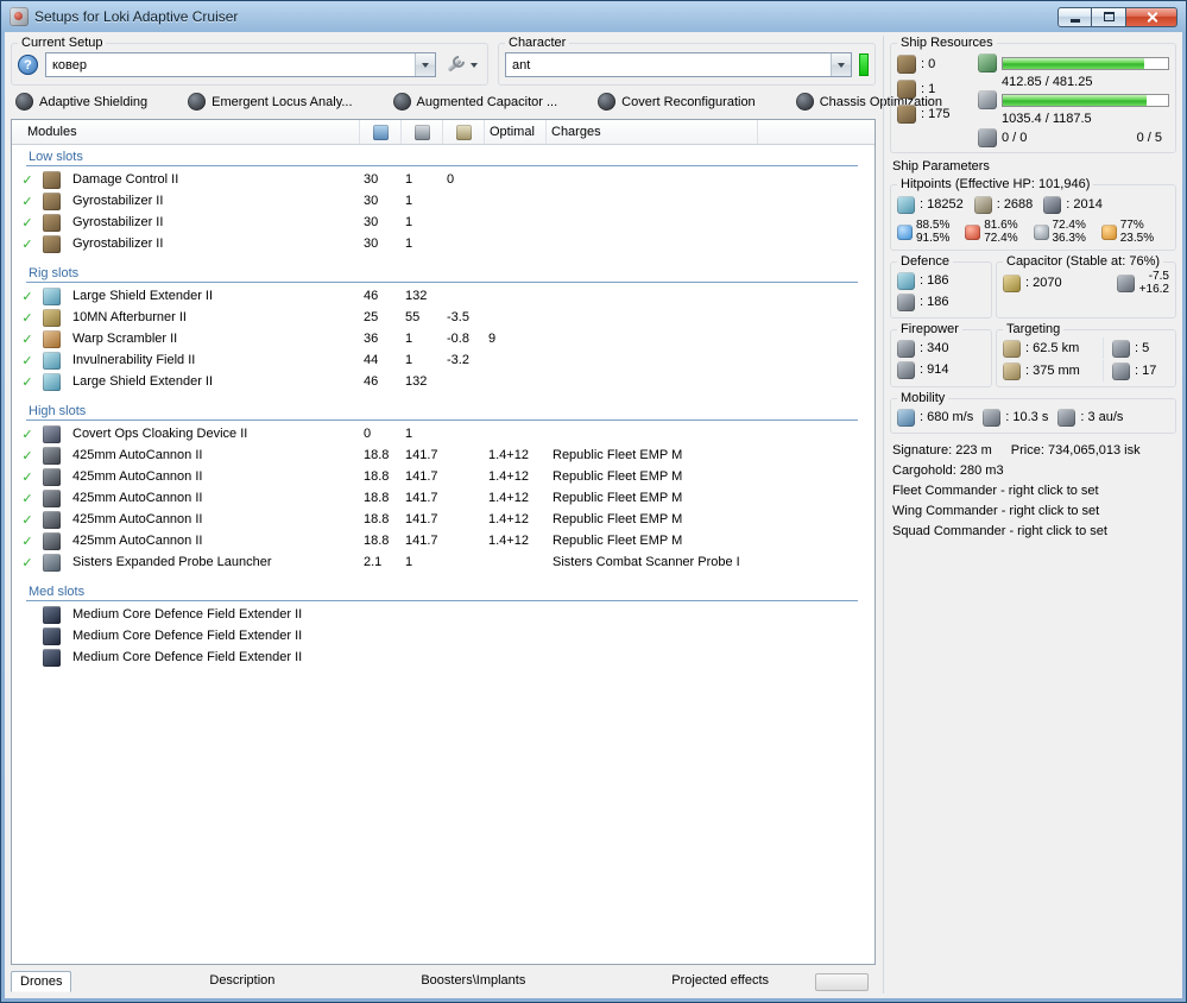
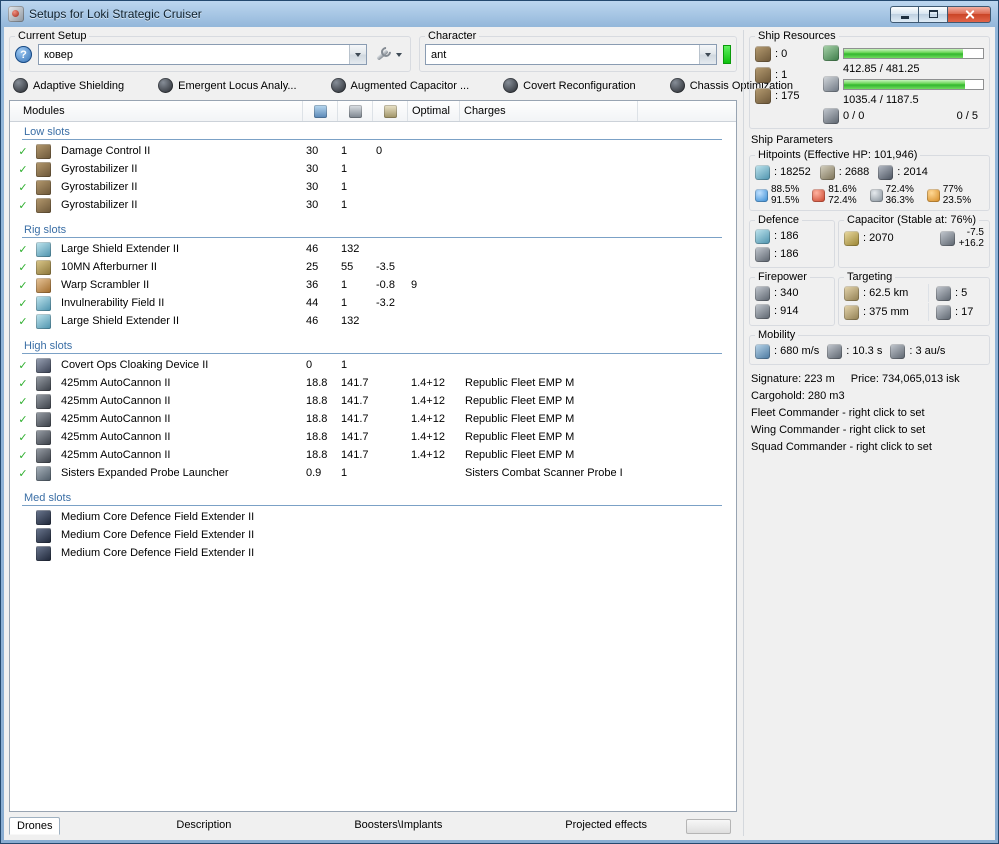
- Setups for Loki Adaptive Cruiser
+ Setups for Loki Strategic Cruiser
  Current Setup
  ?
  ковер
  Character
  ant
  Adaptive Shielding
  Emergent Locus Analy...
  Augmented Capacitor ...
  Covert Reconfiguration
  Chassis Optimization
  Modules
  Optimal
  Charges
  Low slots
  ✓
  Damage Control II
  30
  1
  0
  ✓
  Gyrostabilizer II
  30
  1
  ✓
  Gyrostabilizer II
  30
  1
  ✓
  Gyrostabilizer II
  30
  1
  Rig slots
  ✓
  Large Shield Extender II
  46
  132
  ✓
  10MN Afterburner II
  25
  55
  -3.5
  ✓
  Warp Scrambler II
  36
  1
  -0.8
  9
  ✓
  Invulnerability Field II
  44
  1
  -3.2
  ✓
  Large Shield Extender II
  46
  132
  High slots
  ✓
  Covert Ops Cloaking Device II
  0
  1
  ✓
  425mm AutoCannon II
  18.8
  141.7
  1.4+12
  Republic Fleet EMP M
  ✓
  425mm AutoCannon II
  18.8
  141.7
  1.4+12
  Republic Fleet EMP M
  ✓
  425mm AutoCannon II
  18.8
  141.7
  1.4+12
  Republic Fleet EMP M
  ✓
  425mm AutoCannon II
  18.8
  141.7
  1.4+12
  Republic Fleet EMP M
  ✓
  425mm AutoCannon II
  18.8
  141.7
  1.4+12
  Republic Fleet EMP M
  ✓
  Sisters Expanded Probe Launcher
- 2.1
+ 0.9
  1
  Sisters Combat Scanner Probe I
  Med slots
  Medium Core Defence Field Extender II
  Medium Core Defence Field Extender II
  Medium Core Defence Field Extender II
  Drones
  Description
  Boosters\Implants
  Projected effects
  Ship Resources
  : 0
  : 1
  : 175
  412.85 / 481.25
  1035.4 / 1187.5
  0 / 0
  0 / 5
  Ship Parameters
  Hitpoints (Effective HP: 101,946)
  : 18252
  : 2688
  : 2014
  88.5%
  91.5%
  81.6%
  72.4%
  72.4%
  36.3%
  77%
  23.5%
  Defence
  : 186
  : 186
  Capacitor (Stable at: 76%)
  : 2070
  -7.5
  +16.2
  Firepower
  : 340
  : 914
  Targeting
  : 62.5 km
  : 5
  : 375 mm
  : 17
  Mobility
  : 680 m/s
  : 10.3 s
  : 3 au/s
  Signature: 223 m
  Price: 734,065,013 isk
  Cargohold: 280 m3
  Fleet Commander - right click to set
  Wing Commander - right click to set
  Squad Commander - right click to set
